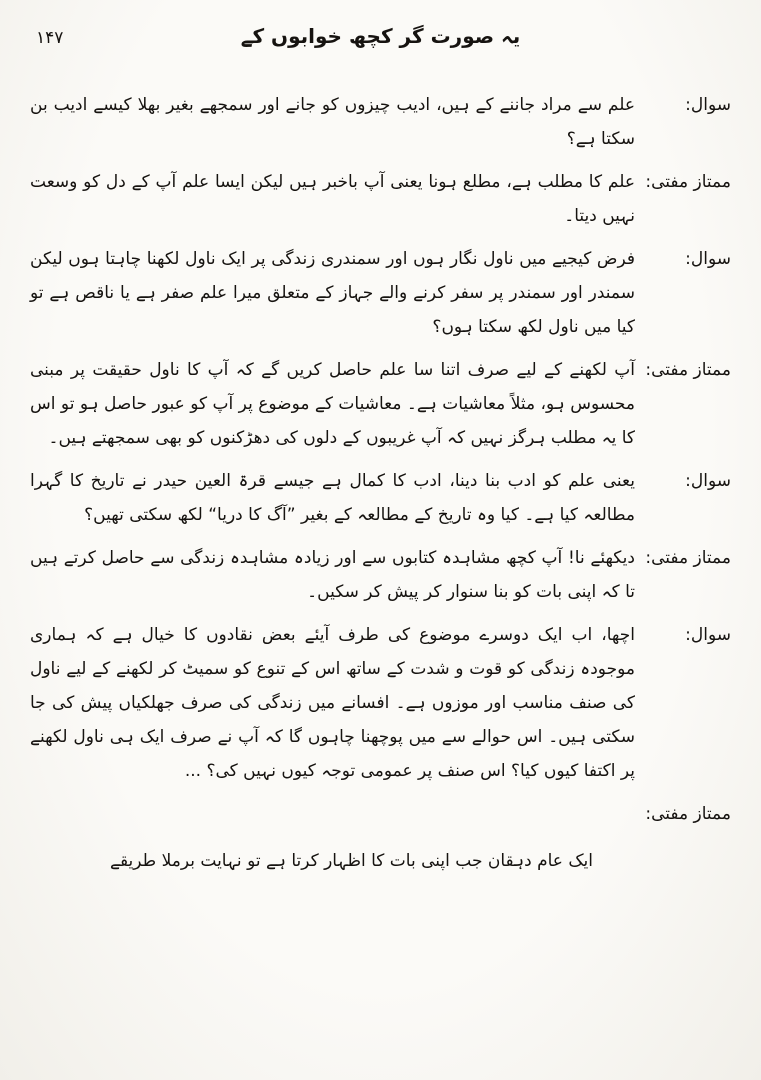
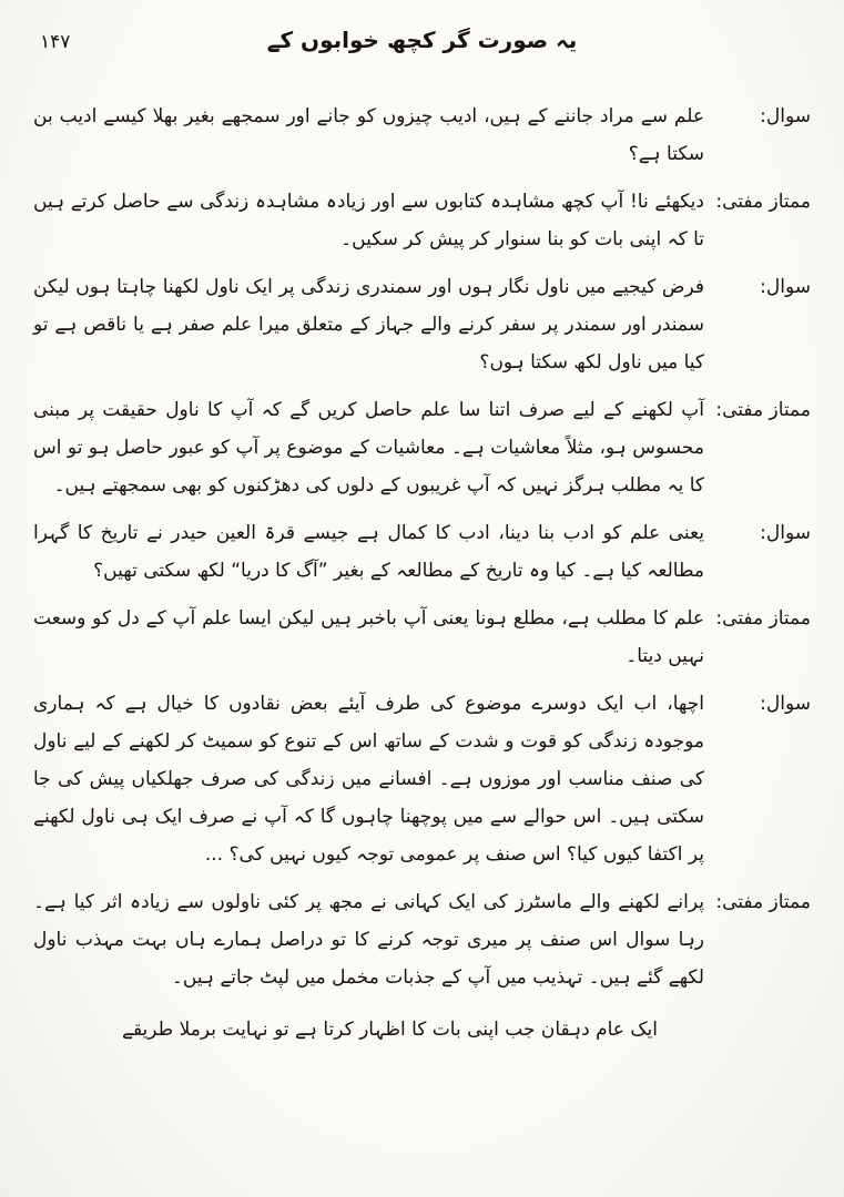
  ۱۴۷
  یہ صورت گر کچھ خوابوں کے
  سوال:
  علم سے مراد جاننے کے ہیں، ادیب چیزوں کو جانے اور سمجھے بغیر بھلا کیسے ادیب بن سکتا ہے؟
  ممتاز مفتی:
- علم کا مطلب ہے، مطلع ہونا یعنی آپ باخبر ہیں لیکن ایسا علم آپ کے دل کو وسعت نہیں دیتا۔
+ دیکھئے نا! آپ کچھ مشاہدہ کتابوں سے اور زیادہ مشاہدہ زندگی سے حاصل کرتے ہیں تا کہ اپنی بات کو بنا سنوار کر پیش کر سکیں۔
  سوال:
  فرض کیجیے میں ناول نگار ہوں اور سمندری زندگی پر ایک ناول لکھنا چاہتا ہوں لیکن سمندر اور سمندر پر سفر کرنے والے جہاز کے متعلق میرا علم صفر ہے یا ناقص ہے تو کیا میں ناول لکھ سکتا ہوں؟
  ممتاز مفتی:
  آپ لکھنے کے لیے صرف اتنا سا علم حاصل کریں گے کہ آپ کا ناول حقیقت پر مبنی محسوس ہو، مثلاً معاشیات ہے۔ معاشیات کے موضوع پر آپ کو عبور حاصل ہو تو اس کا یہ مطلب ہرگز نہیں کہ آپ غریبوں کے دلوں کی دھڑکنوں کو بھی سمجھتے ہیں۔
  سوال:
  یعنی علم کو ادب بنا دینا، ادب کا کمال ہے جیسے قرۃ العین حیدر نے تاریخ کا گہرا مطالعہ کیا ہے۔ کیا وہ تاریخ کے مطالعہ کے بغیر ”آگ کا دریا“ لکھ سکتی تھیں؟
  ممتاز مفتی:
- دیکھئے نا! آپ کچھ مشاہدہ کتابوں سے اور زیادہ مشاہدہ زندگی سے حاصل کرتے ہیں تا کہ اپنی بات کو بنا سنوار کر پیش کر سکیں۔
+ علم کا مطلب ہے، مطلع ہونا یعنی آپ باخبر ہیں لیکن ایسا علم آپ کے دل کو وسعت نہیں دیتا۔
  سوال:
  اچھا، اب ایک دوسرے موضوع کی طرف آیئے بعض نقادوں کا خیال ہے کہ ہماری موجودہ زندگی کو قوت و شدت کے ساتھ اس کے تنوع کو سمیٹ کر لکھنے کے لیے ناول کی صنف مناسب اور موزوں ہے۔ افسانے میں زندگی کی صرف جھلکیاں پیش کی جا سکتی ہیں۔ اس حوالے سے میں پوچھنا چاہوں گا کہ آپ نے صرف ایک ہی ناول لکھنے پر اکتفا کیوں کیا؟ اس صنف پر عمومی توجہ کیوں نہیں کی؟ ...
  ممتاز مفتی:
+ پرانے لکھنے والے ماسٹرز کی ایک کہانی نے مجھ پر کئی ناولوں سے زیادہ اثر کیا ہے۔ رہا سوال اس صنف پر میری توجہ کرنے کا تو دراصل ہمارے ہاں بہت مہذب ناول لکھے گئے ہیں۔ تہذیب میں آپ کے جذبات مخمل میں لپٹ جاتے ہیں۔
  ایک عام دہقان جب اپنی بات کا اظہار کرتا ہے تو نہایت برملا طریقے
